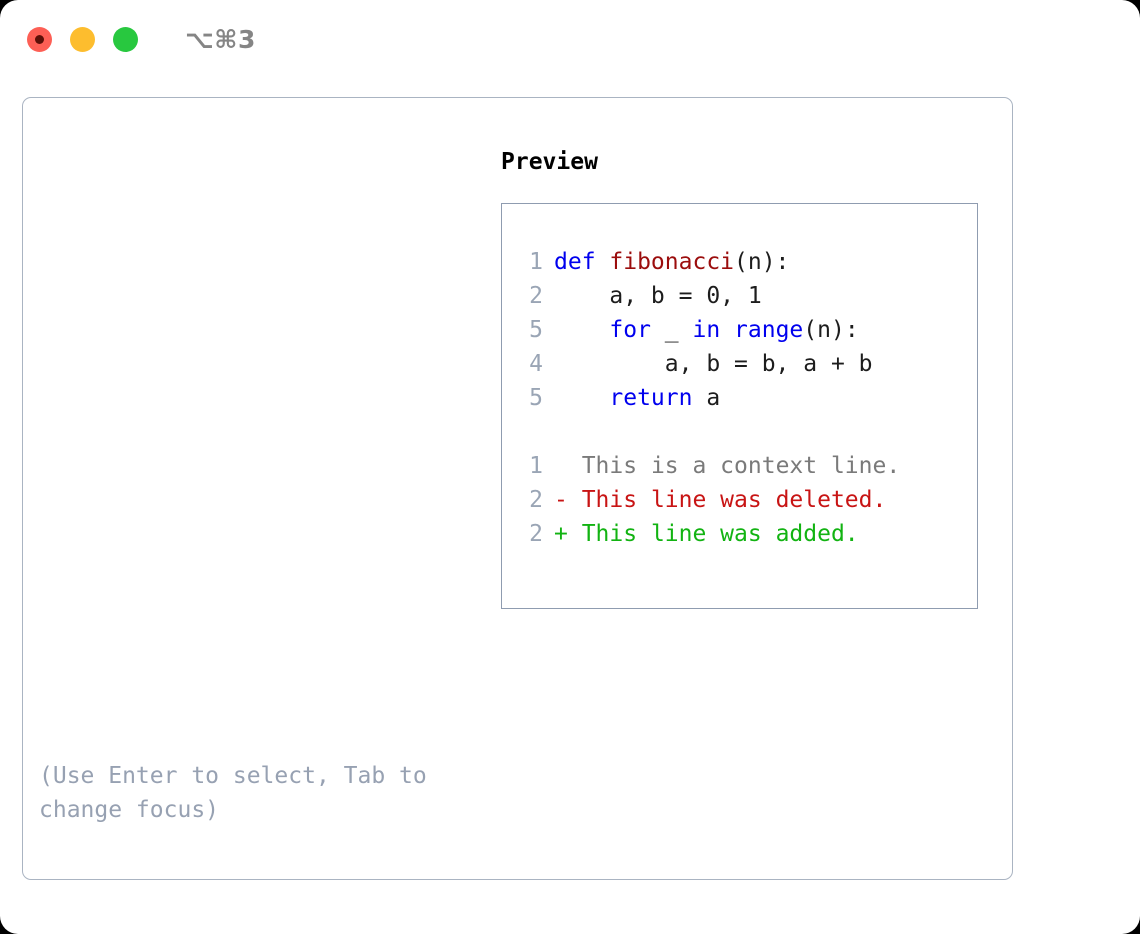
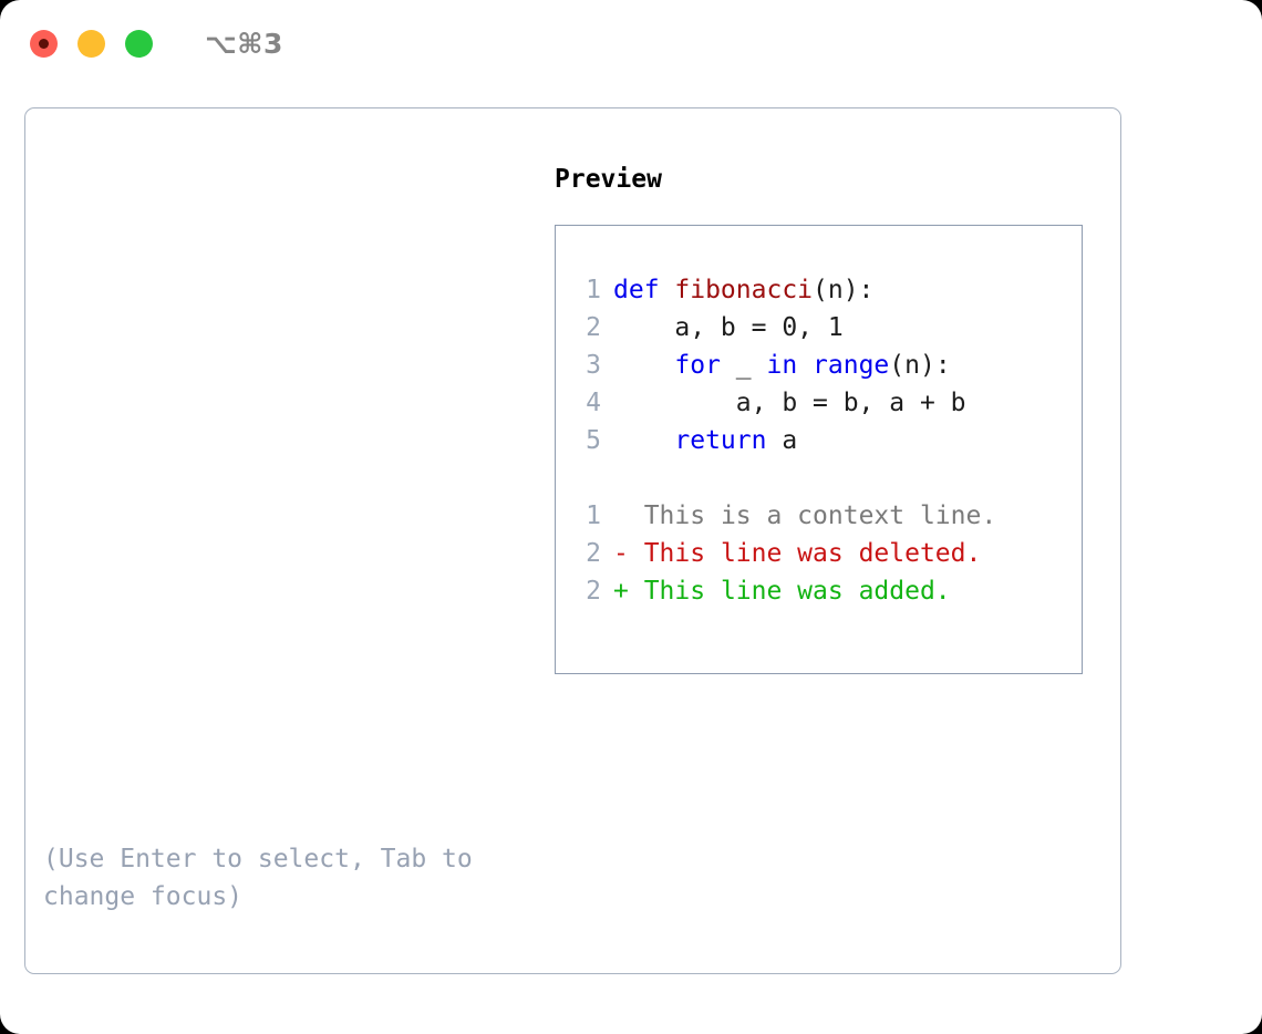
  ⌥⌘3
  (Use Enter to select, Tab to change focus)
  Preview
  1 def fibonacci(n):
  2 a, b = 0, 1
- 5 for _ in range(n):
+ 3 for _ in range(n):
  4 a, b = b, a + b
  5 return a
  1 This is a context line.
  2 - This line was deleted.
  2 + This line was added.
